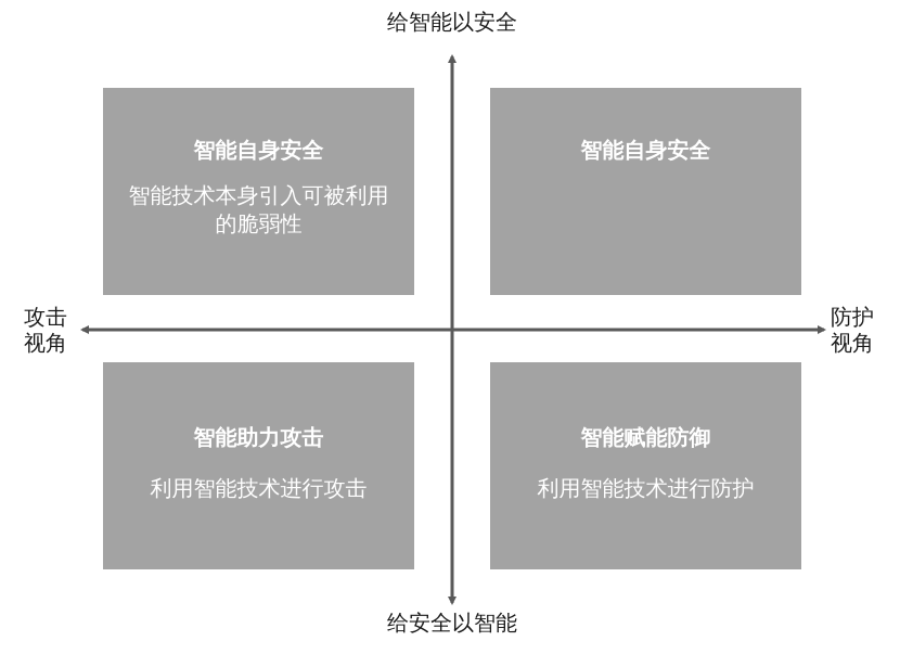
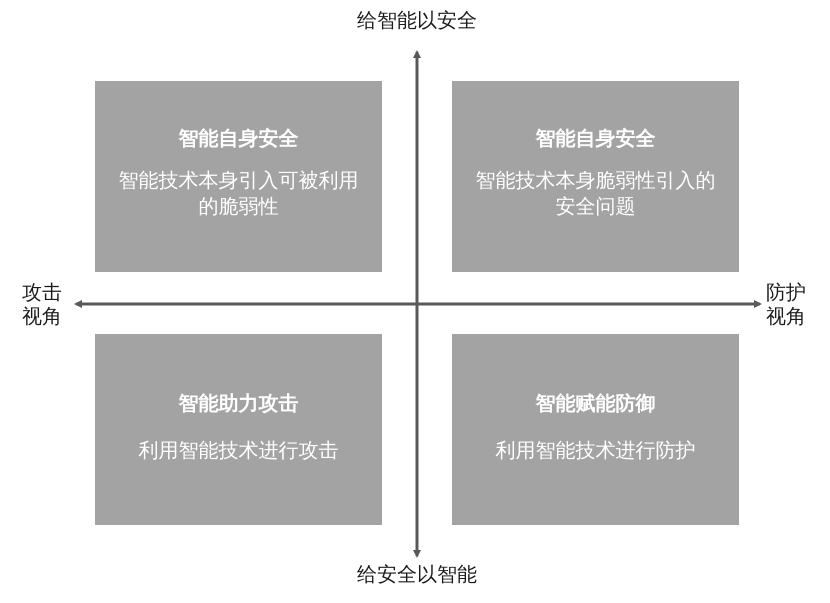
  给智能以安全
  给安全以智能
  攻击
  视角
  防护
  视角
  智能自身安全
  智能技术本身引入可被利用
  的脆弱性
  智能自身安全
+ 智能技术本身脆弱性引入的
+ 安全问题
  智能助力攻击
  利用智能技术进行攻击
  智能赋能防御
  利用智能技术进行防护
